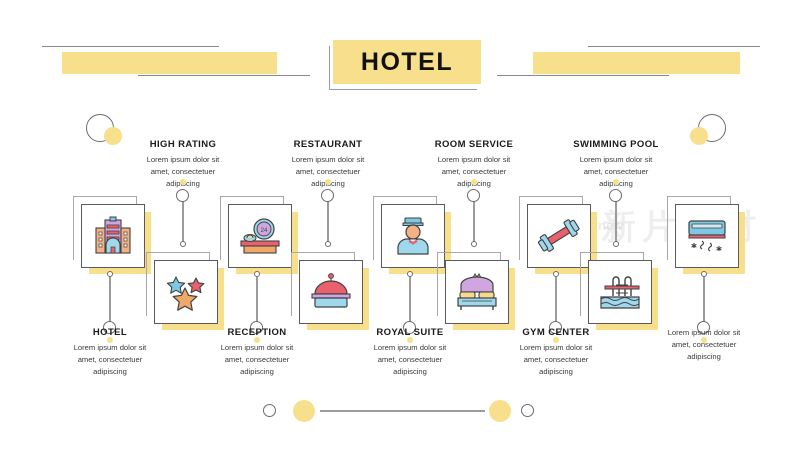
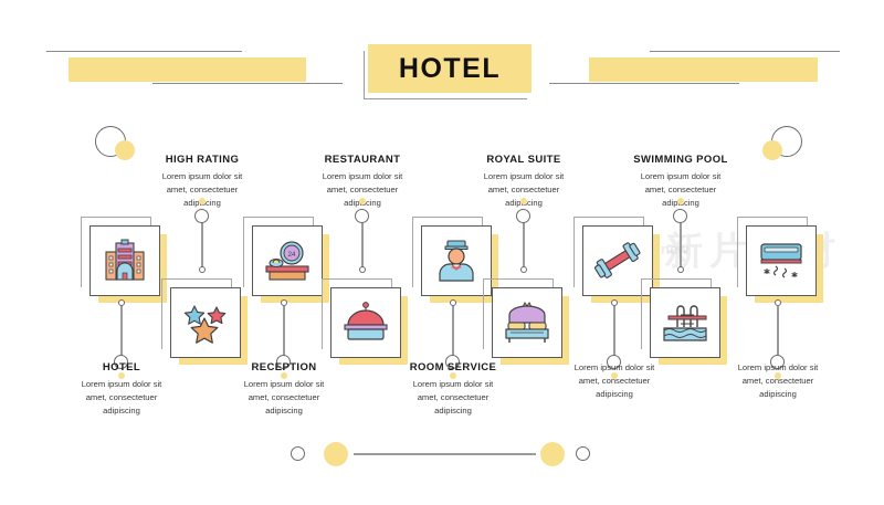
  HOTEL
  new
  HIGH RATING
  Lorem ipsum dolor sit
  amet, consectetuer
  adipcing
  RESTAURANT
  Lorem ipsum dolor sit
  amet, consectetuer
  adipcing
- ROOM SERVICE
+ ROYAL SUITE
  Lorem ipsum dolor sit
  amet, consectetuer
  adipcing
  SWIMMING POOL
  Lorem ipsum dolor sit
  amet, consectetuer
  adipcing
  HOTEL
  Lorem ipsum dolor sit
  amet, consectetuer
  adipiscing
  RECEPTION
  Lorem ipsum dolor sit
  amet, consectetuer
  adipiscing
- ROYAL SUITE
+ ROOM SERVICE
  Lorem ipsum dolor sit
  amet, consectetuer
  adipiscing
- GYM CENTER
  Lorem ipsum dolor sit
  amet, consectetuer
  adipiscing
  Lorem ipsum dolor sit
  amet, consectetuer
  adipiscing
